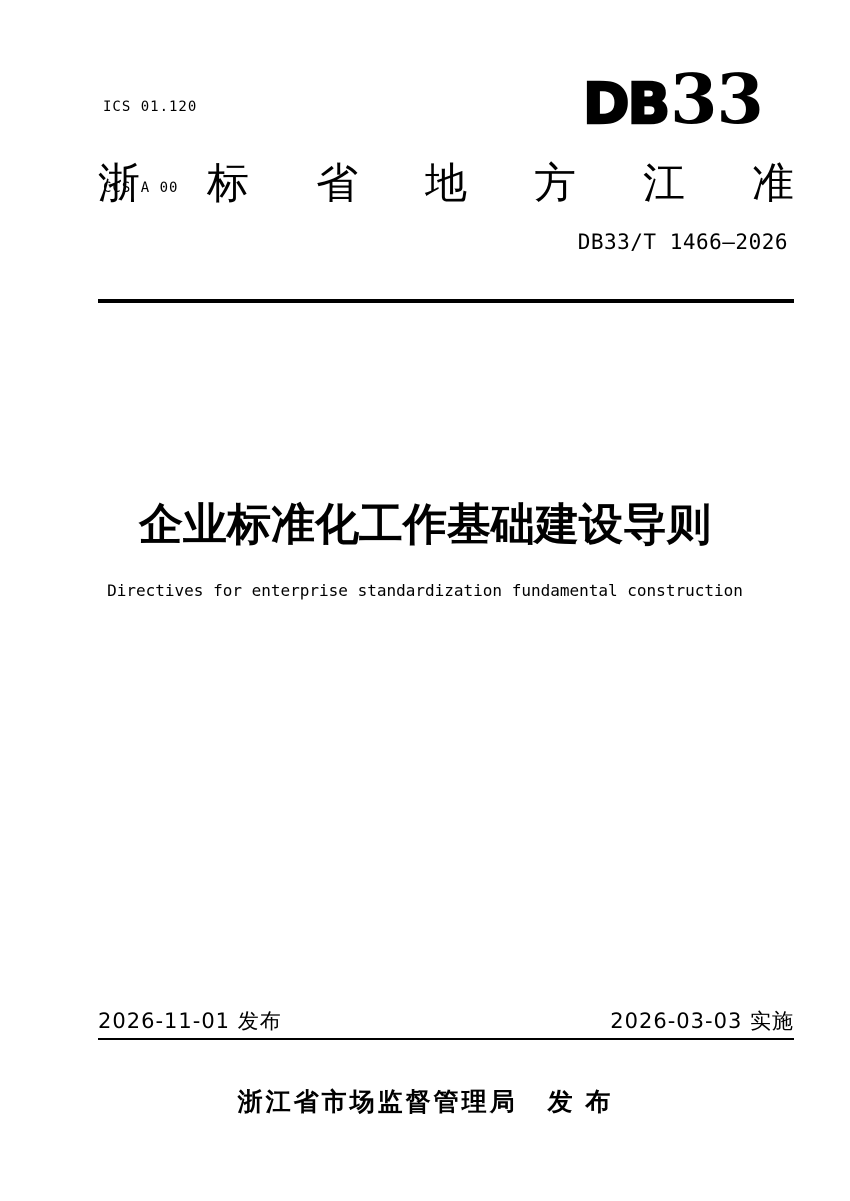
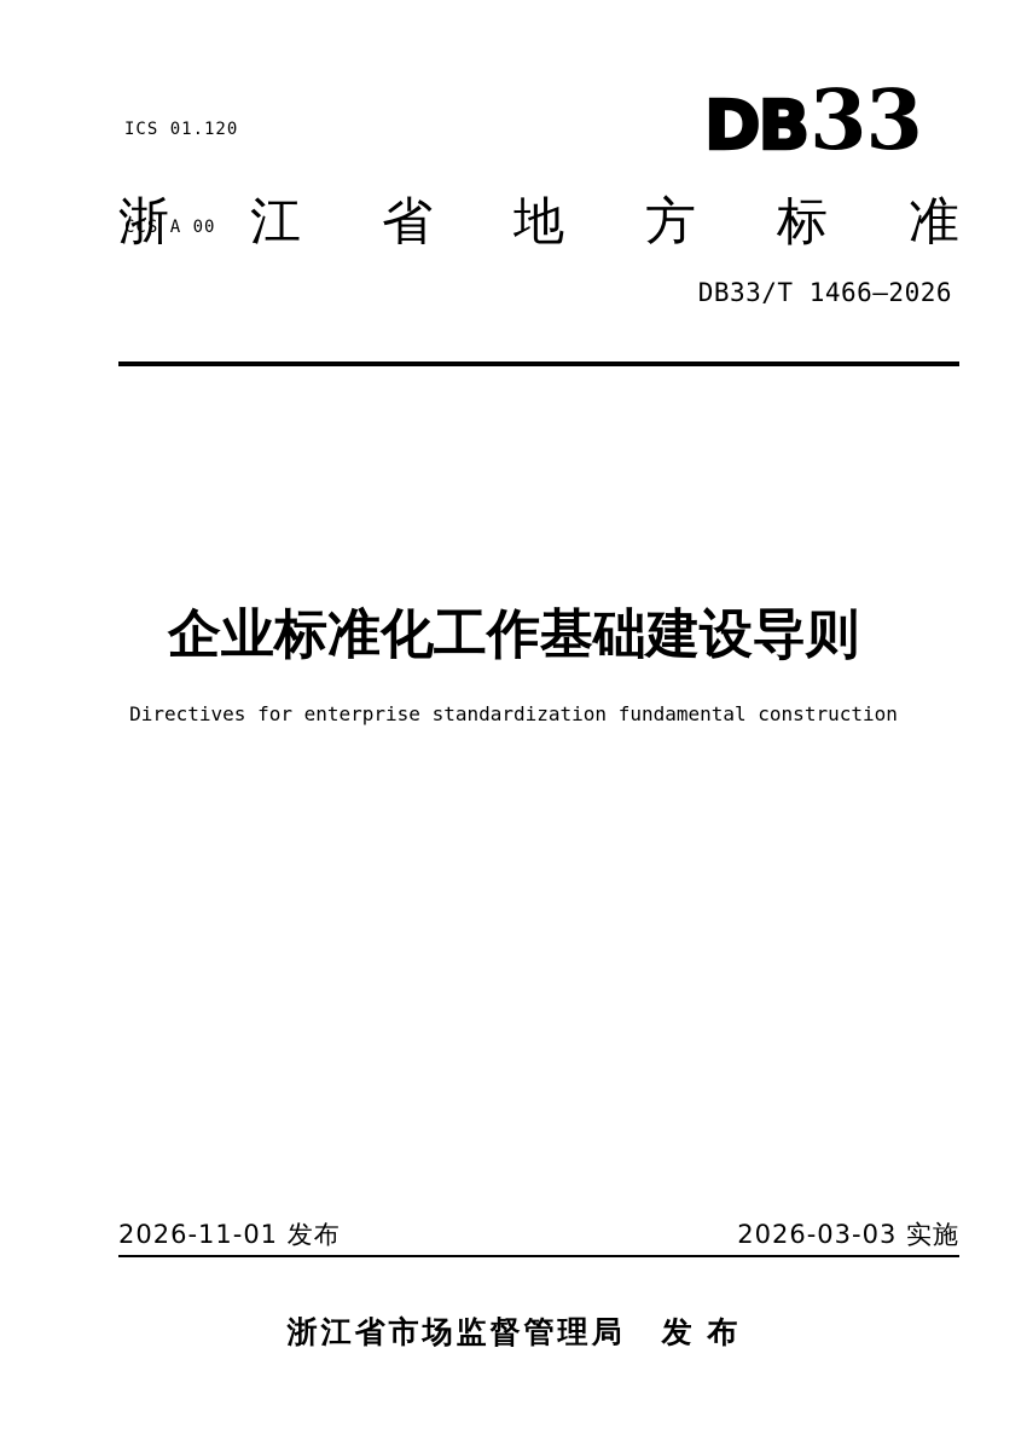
  ICS 01.120
  CCS A 00
  DB33
  浙
- 标
+ 江
  省
  地
  方
- 江
+ 标
  准
  DB33/T 1466—2026
  企业标准化工作基础建设导则
  Directives for enterprise standardization fundamental construction
  2026-11-01 发布
  2026-03-03 实施
  浙江省市场监督管理局
  发 布
